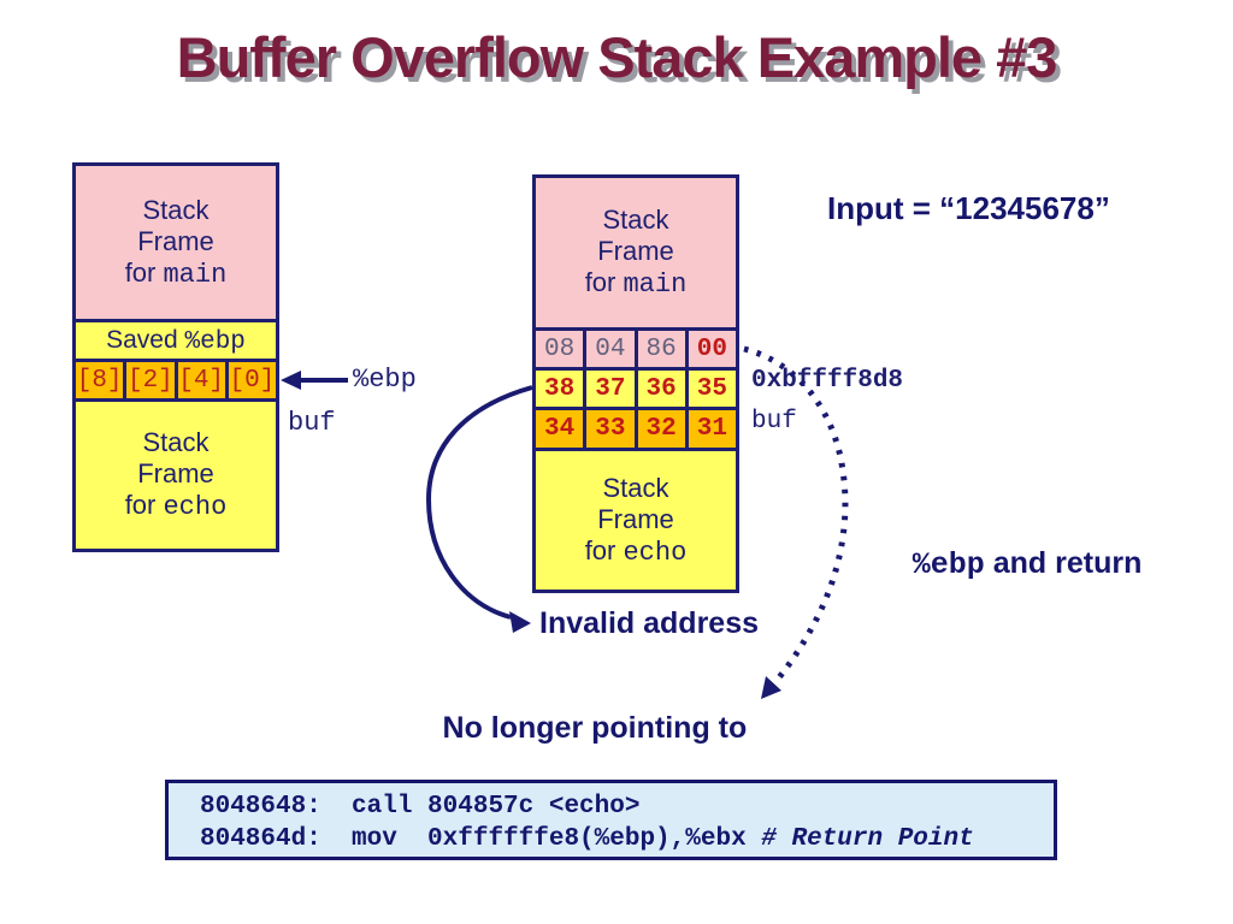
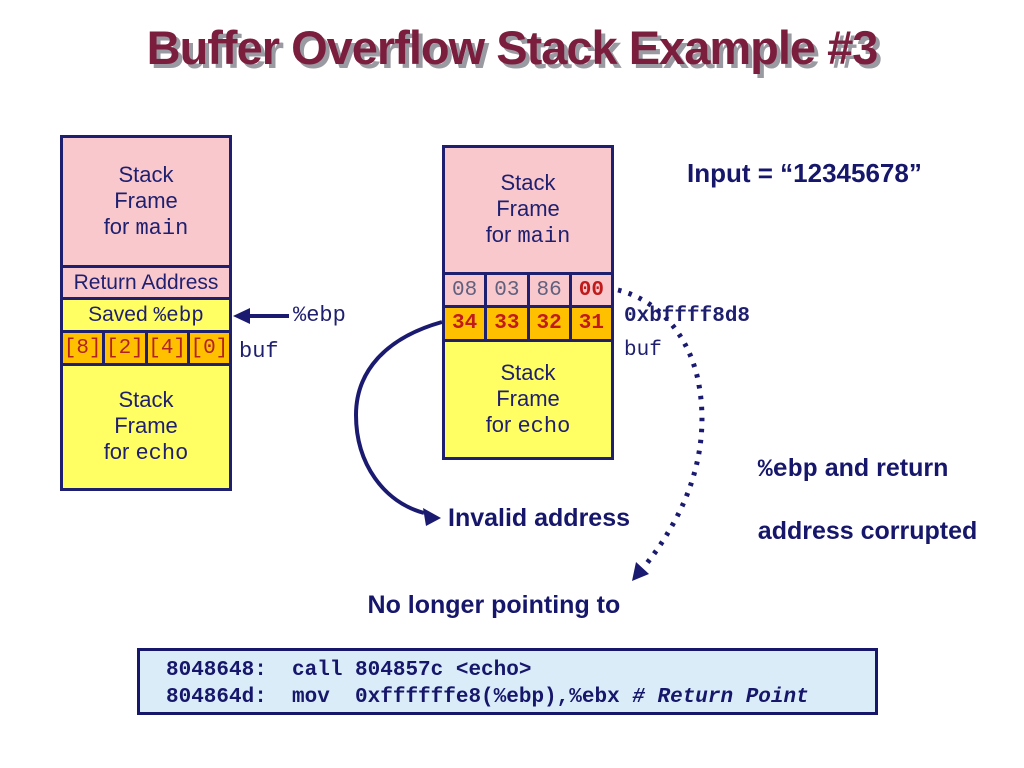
  Buffer Overflow Stack Example #3
  Stack
  Frame
  for main
+ Return Address
  Saved %ebp
  [8]
  [2]
  [4]
  [0]
  Stack
  Frame
  for echo
  Stack
  Frame
  for main
  08
- 04
+ 03
  86
  00
- 38
- 37
- 36
- 35
  34
  33
  32
  31
  Stack
  Frame
  for echo
  %ebp
  buf
  0xbffff8d8
  buf
  Input = “12345678”
  %ebp and return
+ address corrupted
  Invalid address
  No longer pointing to
  8048648: call 804857c <echo>
  804864d: mov 0xffffffe8(%ebp),%ebx # Return Point
